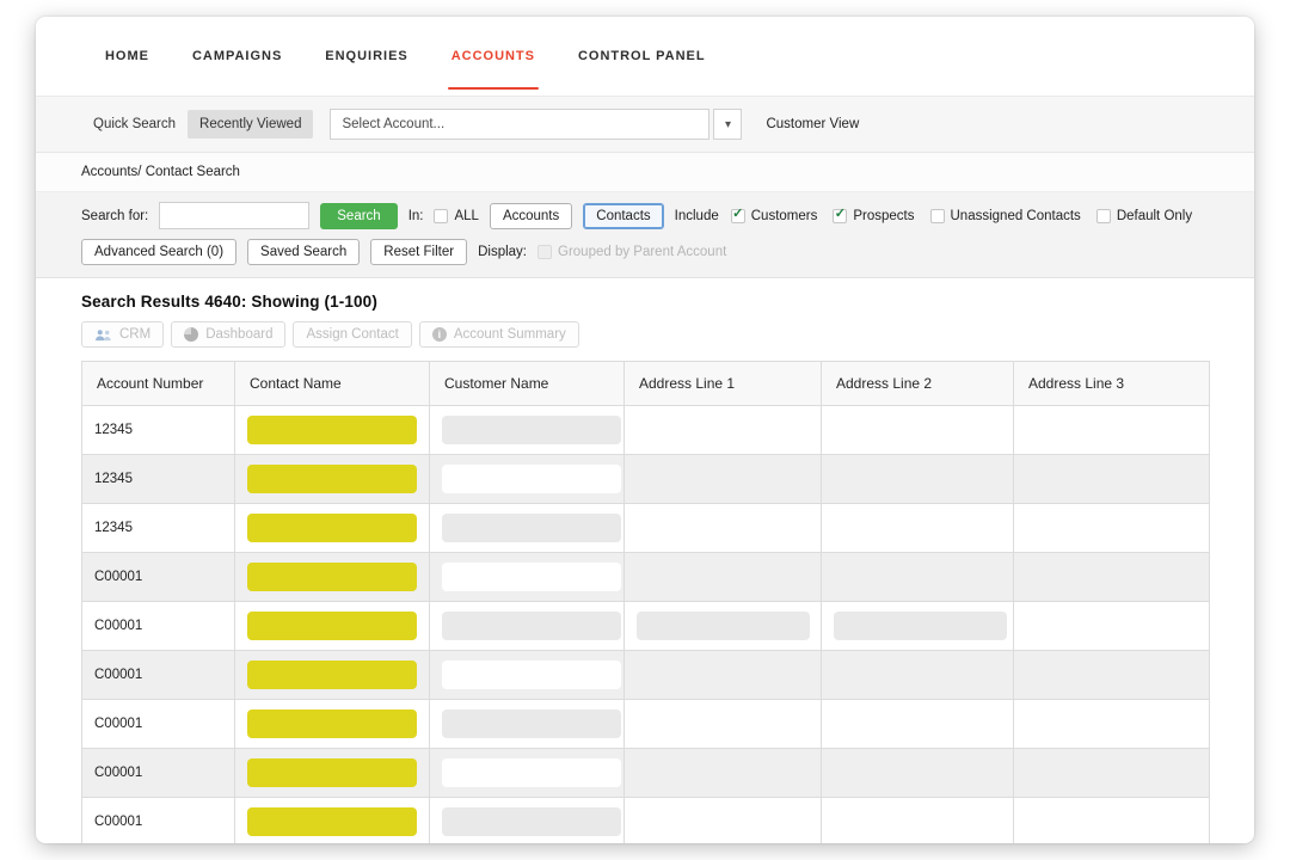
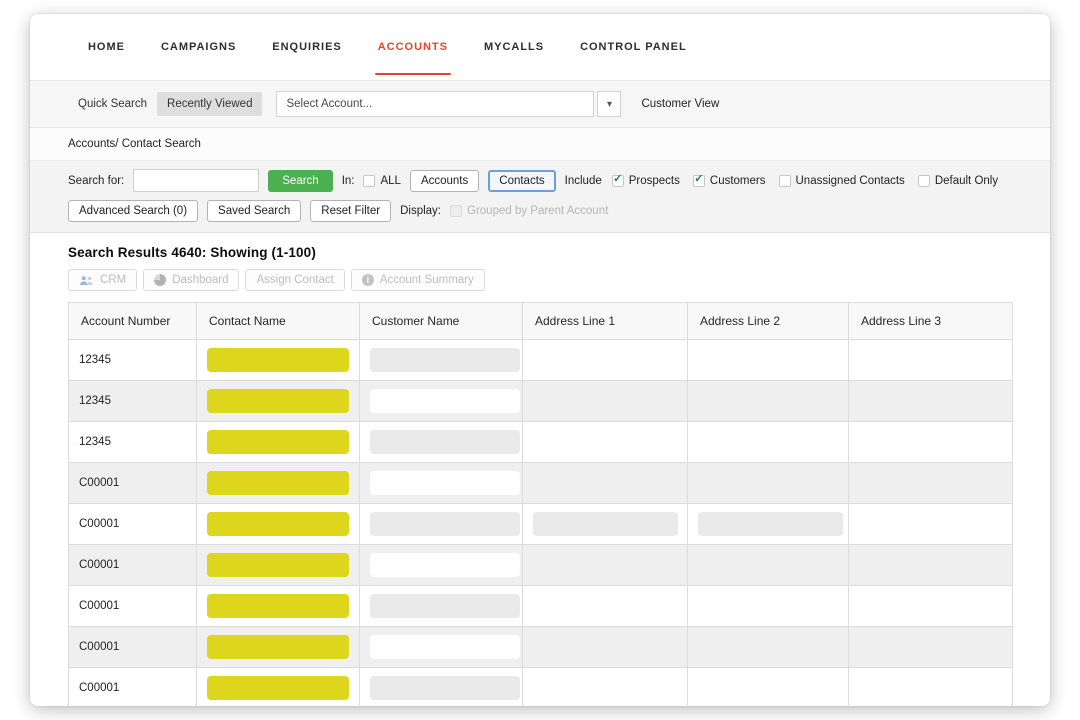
  HOME
  CAMPAIGNS
  ENQUIRIES
  ACCOUNTS
+ MYCALLS
  CONTROL PANEL
  Quick Search
  Recently Viewed
  Select Account...
  ▾
  Customer View
  Accounts/ Contact Search
  Search for:
  Search
  In:
  ALL
  Accounts
  Contacts
  Include
  ✓
- Customers
+ Prospects
  ✓
- Prospects
+ Customers
  Unassigned Contacts
  Default Only
  Advanced Search (0)
  Saved Search
  Reset Filter
  Display:
  Grouped by Parent Account
  Search Results 4640: Showing (1-100)
  CRM
  Dashboard
  Assign Contact
  i
  Account Summary
  Account Number	Contact Name	Customer Name	Address Line 1	Address Line 2	Address Line 3
  12345
  12345
  12345
  C00001
  C00001
  C00001
  C00001
  C00001
  C00001
